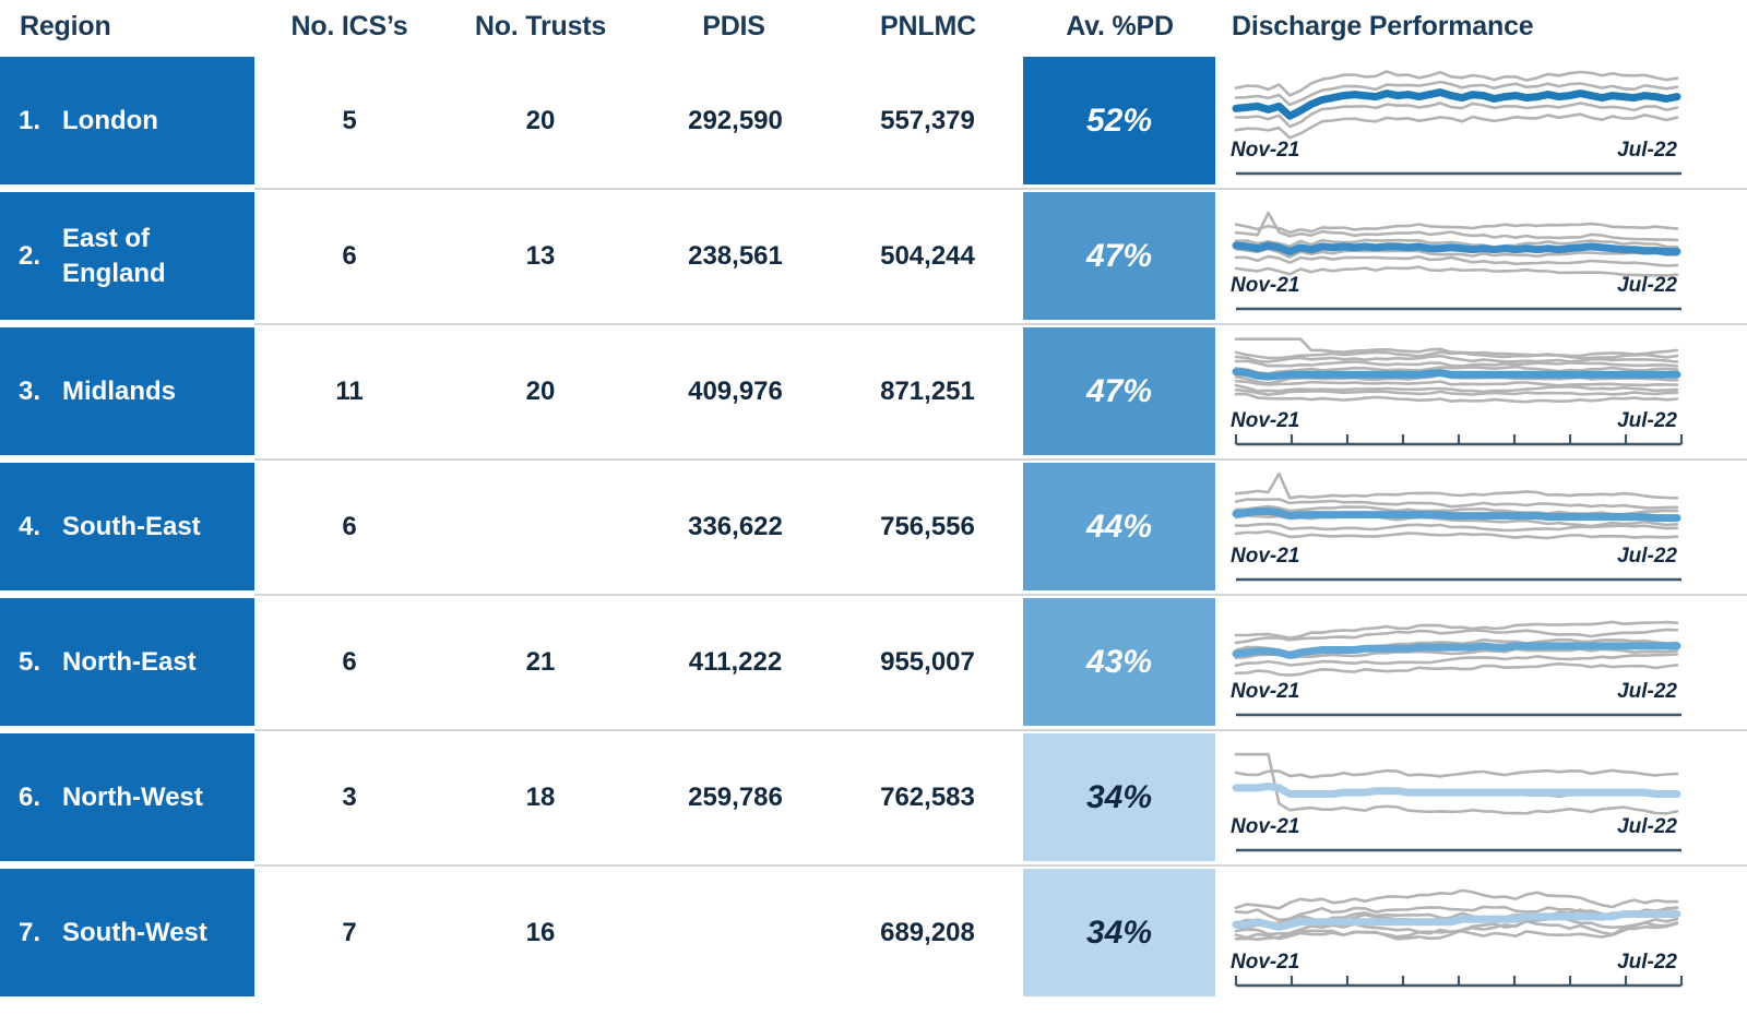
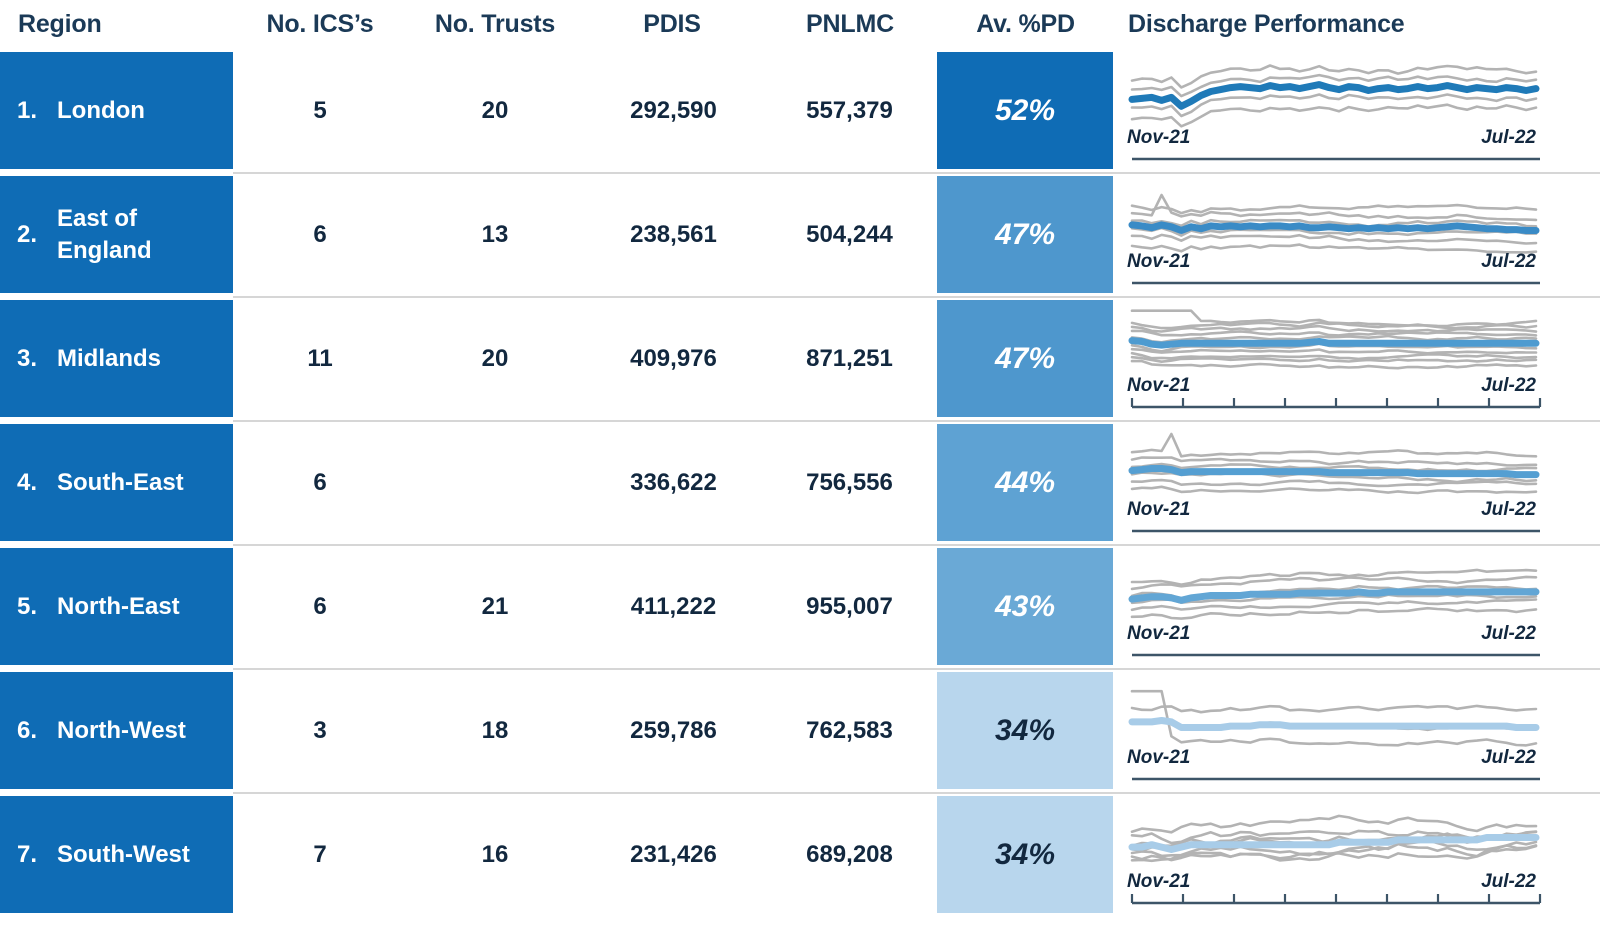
  Region
  No. ICS’s
  No. Trusts
  PDIS
  PNLMC
  Av. %PD
  Discharge Performance
  1.
  London
  5
  20
  292,590
  557,379
  52%
  Nov-21
  Jul-22
  2.
  East of
  England
  6
  13
  238,561
  504,244
  47%
  Nov-21
  Jul-22
  3.
  Midlands
  11
  20
  409,976
  871,251
  47%
  Nov-21
  Jul-22
  4.
  South-East
  6
  336,622
  756,556
  44%
  Nov-21
  Jul-22
  5.
  North-East
  6
  21
  411,222
  955,007
  43%
  Nov-21
  Jul-22
  6.
  North-West
  3
  18
  259,786
  762,583
  34%
  Nov-21
  Jul-22
  7.
  South-West
  7
  16
+ 231,426
  689,208
  34%
  Nov-21
  Jul-22
